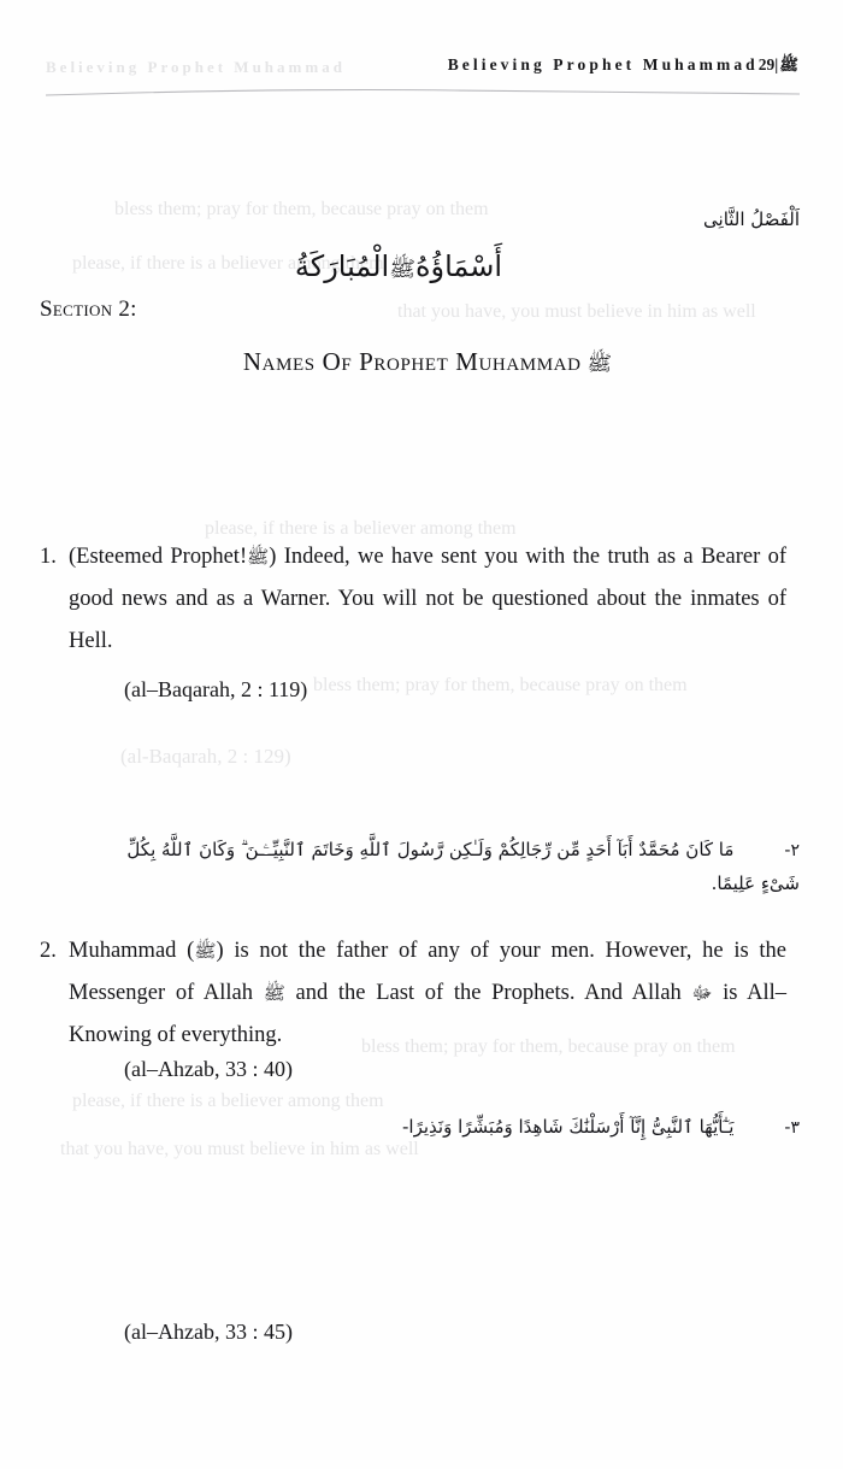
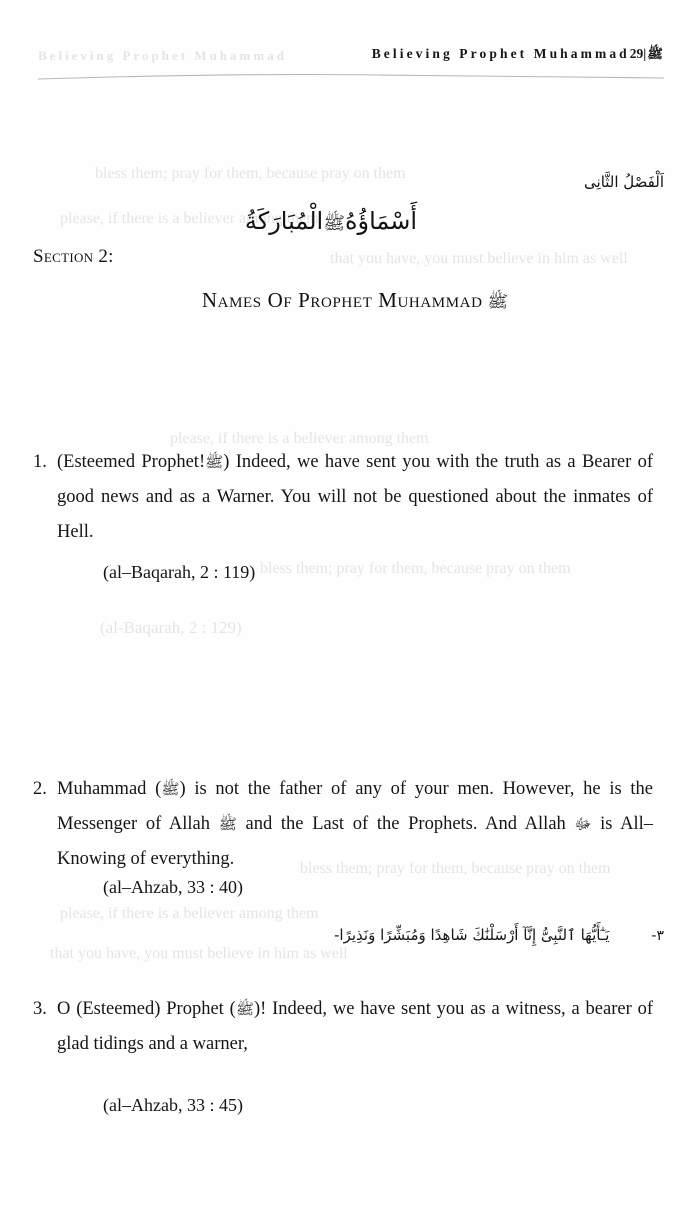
  Believing Prophet Muhammad
  bless them; pray for them, because pray on them
  please, if there is a believer among them
  that you have, you must believe in him as well
  please, if there is a believer among them
  (al-Baqarah, 2 : 129)
  bless them; pray for them, because pray on them
  bless them; pray for them, because pray on them
  please, if there is a believer among them
  that you have, you must believe in him as well
  Believing Prophet Muhammad ﷺ|29
  اَلْفَصْلُ الثَّانِى
  أَسْمَاؤُهُﷺالْمُبَارَكَةُ
  Section 2:
  Names Of Prophet Muhammad ﷺ
  1.
  (Esteemed Prophet!ﷺ) Indeed, we have sent you with the truth as a Bearer of good news and as a Warner. You will not be questioned about the inmates of Hell.
  (al–Baqarah, 2 : 119)
- ٢-مَا كَانَ مُحَمَّدٌ أَبَآ أَحَدٍ مِّن رِّجَالِكُمْ وَلَـٰكِن رَّسُولَ ٱللَّهِ وَخَاتَمَ ٱلنَّبِيِّــۧـنَ ۗ وَكَانَ ٱللَّهُ بِكُلِّ
- شَىْءٍ عَلِيمًا.
  2.
  Muhammad (ﷺ) is not the father of any of your men. However, he is the Messenger of Allah ﷺ and the Last of the Prophets. And Allah ﷻ is All–Knowing of everything.
  (al–Ahzab, 33 : 40)
  ٣-يَـٰٓأَيُّهَا ٱلنَّبِىُّ إِنَّآ أَرْسَلْنَٰكَ شَاهِدًا وَمُبَشِّرًا وَنَذِيرًا-
+ 3.
+ O (Esteemed) Prophet (ﷺ)! Indeed, we have sent you as a witness, a bearer of glad tidings and a warner,
  (al–Ahzab, 33 : 45)
